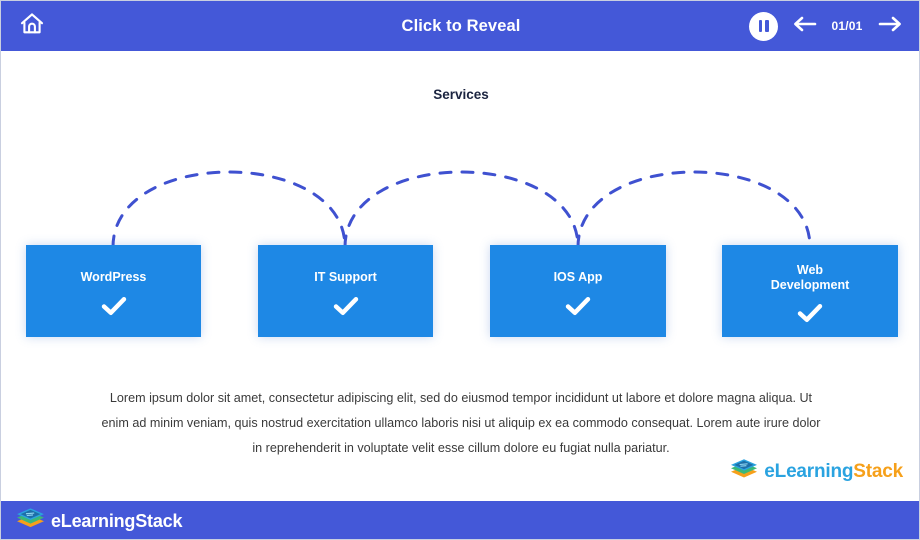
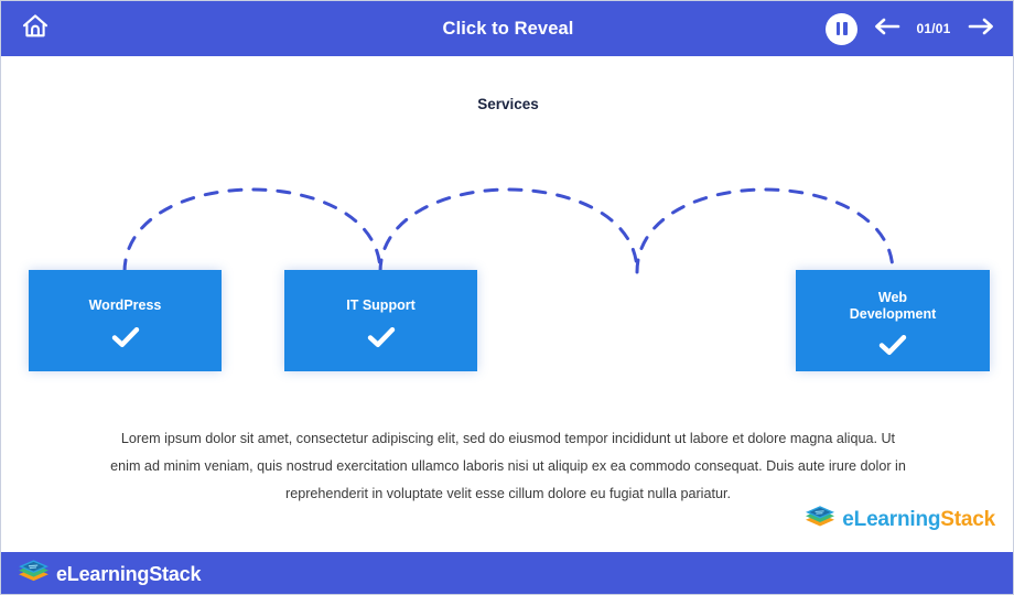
  Click to Reveal
  01/01
  Services
  WordPress
  IT Support
- IOS App
  Web
  Development
- Lorem ipsum dolor sit amet, consectetur adipiscing elit, sed do eiusmod tempor incididunt ut labore et dolore magna aliqua. Ut enim ad minim veniam, quis nostrud exercitation ullamco laboris nisi ut aliquip ex ea commodo consequat. Lorem aute irure dolor in reprehenderit in voluptate velit esse cillum dolore eu fugiat nulla pariatur.
+ Lorem ipsum dolor sit amet, consectetur adipiscing elit, sed do eiusmod tempor incididunt ut labore et dolore magna aliqua. Ut enim ad minim veniam, quis nostrud exercitation ullamco laboris nisi ut aliquip ex ea commodo consequat. Duis aute irure dolor in reprehenderit in voluptate velit esse cillum dolore eu fugiat nulla pariatur.
  eLearningStack
  eLearningStack
